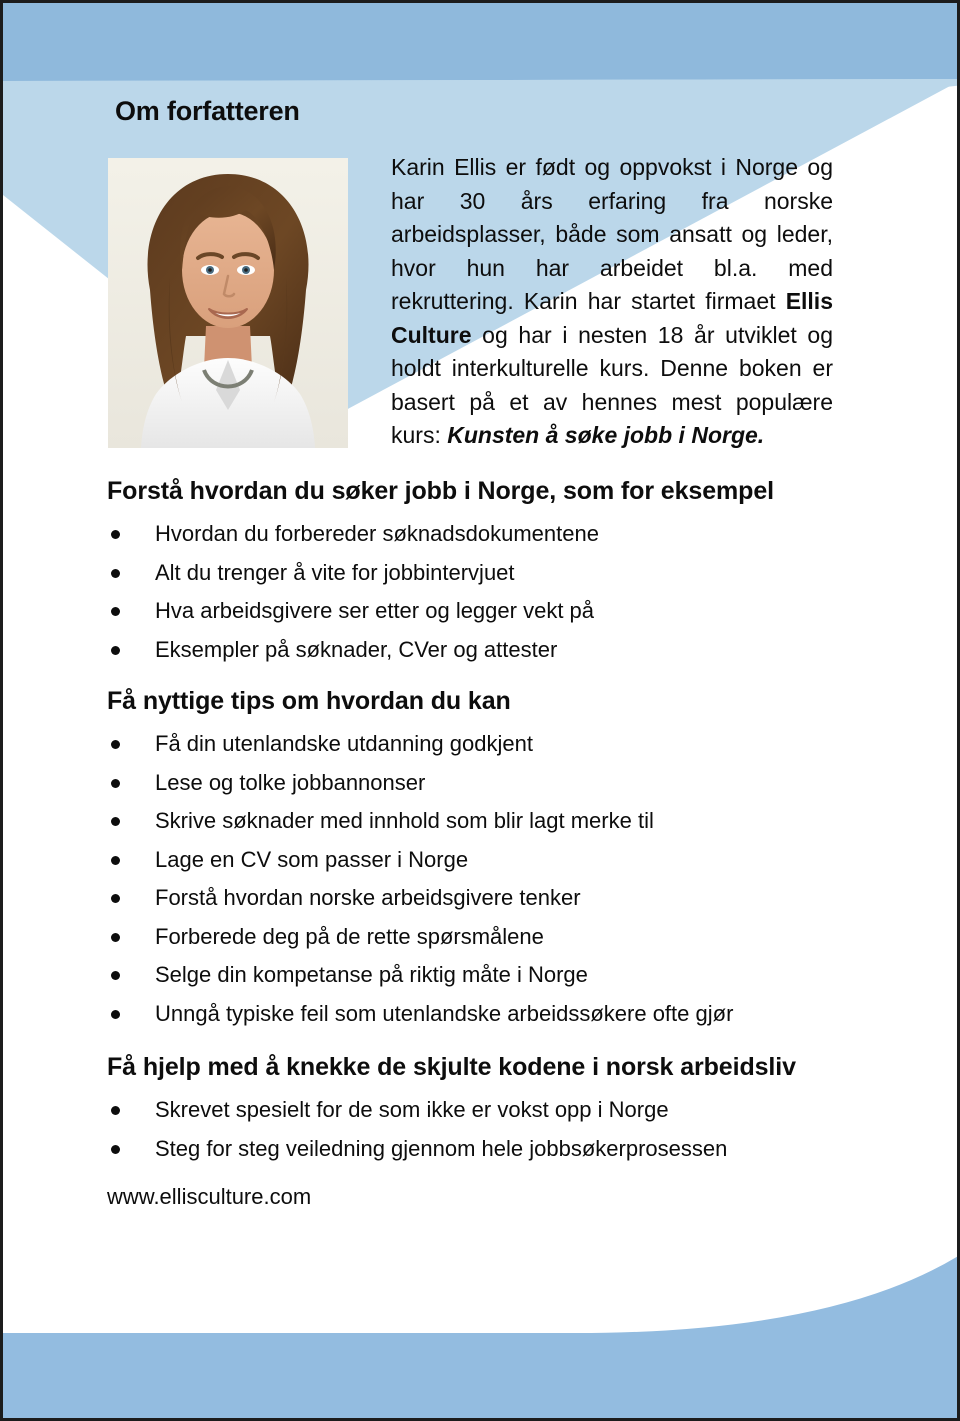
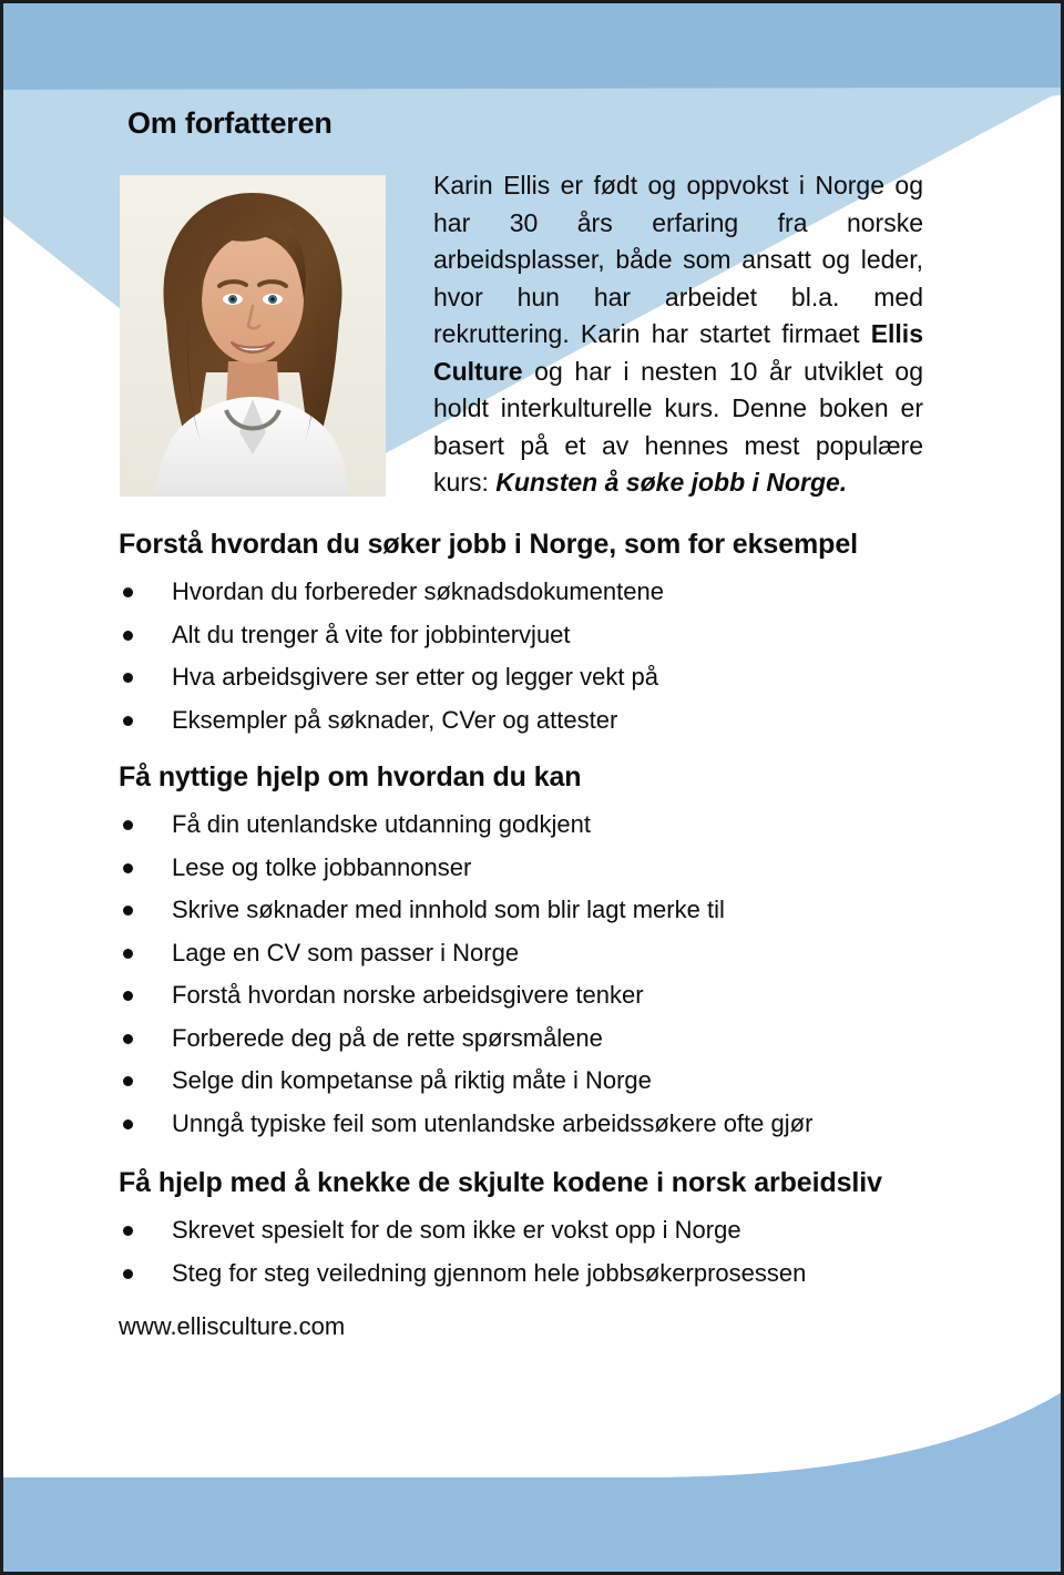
  Om forfatteren
- Karin Ellis er født og oppvokst i Norge og har 30 års erfaring fra norske arbeidsplasser, både som ansatt og leder, hvor hun har arbeidet bl.a. med rekruttering. Karin har startet firmaet Ellis Culture og har i nesten 18 år utviklet og holdt interkulturelle kurs. Denne boken er basert på et av hennes mest populære kurs: Kunsten å søke jobb i Norge.
+ Karin Ellis er født og oppvokst i Norge og har 30 års erfaring fra norske arbeidsplasser, både som ansatt og leder, hvor hun har arbeidet bl.a. med rekruttering. Karin har startet firmaet Ellis Culture og har i nesten 10 år utviklet og holdt interkulturelle kurs. Denne boken er basert på et av hennes mest populære kurs: Kunsten å søke jobb i Norge.
  Forstå hvordan du søker jobb i Norge, som for eksempel
  Hvordan du forbereder søknadsdokumentene
  Alt du trenger å vite for jobbintervjuet
  Hva arbeidsgivere ser etter og legger vekt på
  Eksempler på søknader, CVer og attester
- Få nyttige tips om hvordan du kan
+ Få nyttige hjelp om hvordan du kan
  Få din utenlandske utdanning godkjent
  Lese og tolke jobbannonser
  Skrive søknader med innhold som blir lagt merke til
  Lage en CV som passer i Norge
  Forstå hvordan norske arbeidsgivere tenker
  Forberede deg på de rette spørsmålene
  Selge din kompetanse på riktig måte i Norge
  Unngå typiske feil som utenlandske arbeidssøkere ofte gjør
  Få hjelp med å knekke de skjulte kodene i norsk arbeidsliv
  Skrevet spesielt for de som ikke er vokst opp i Norge
  Steg for steg veiledning gjennom hele jobbsøkerprosessen
  www.ellisculture.com
